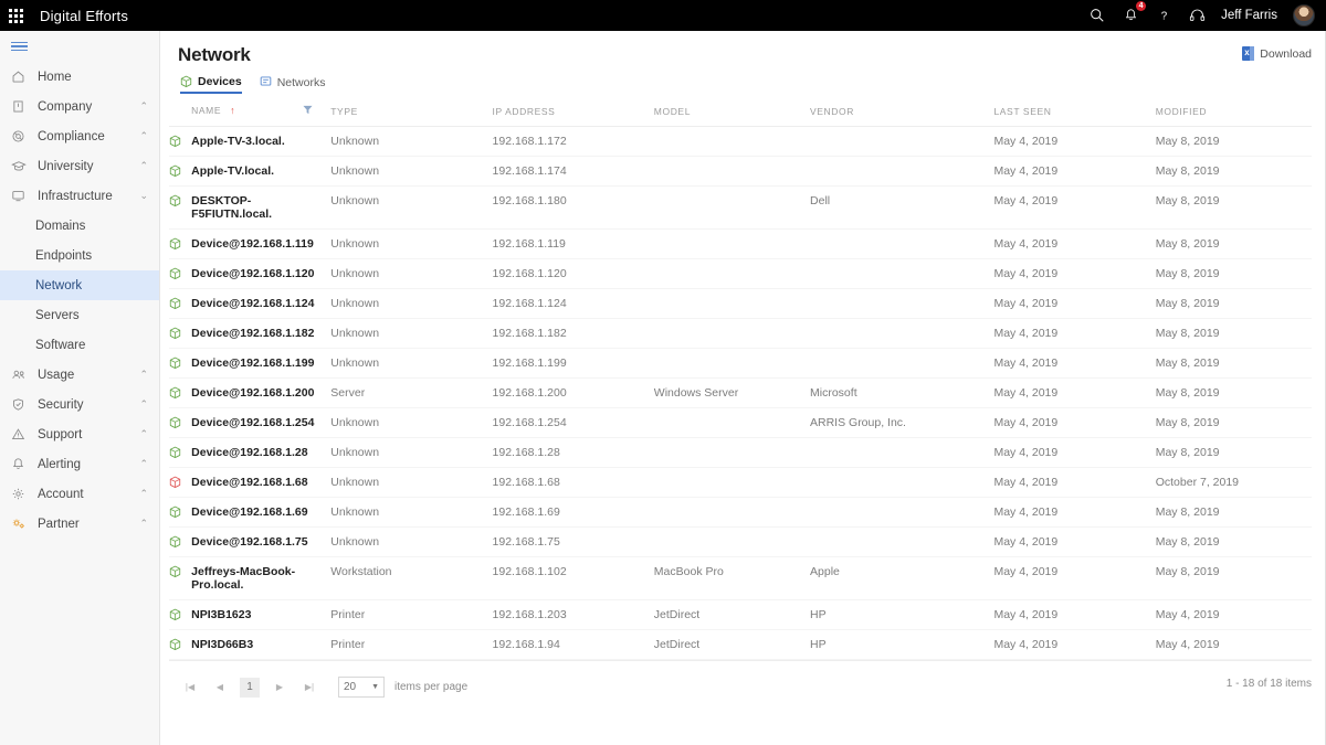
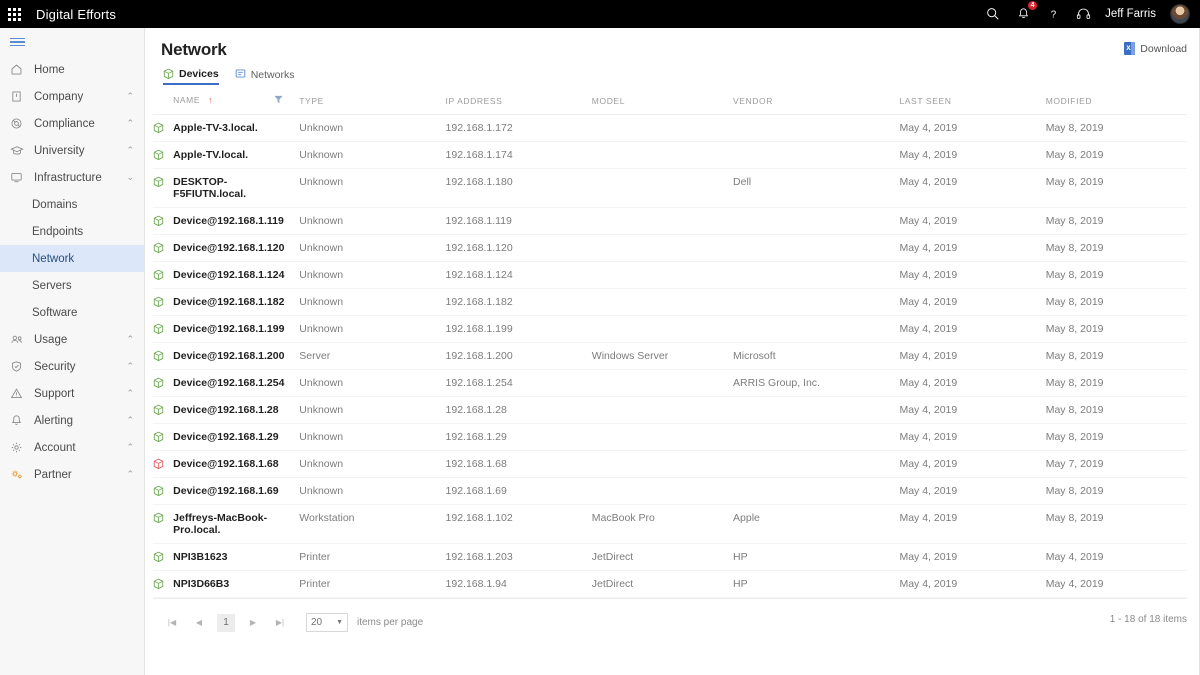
  Digital Efforts
  ?
  Jeff Farris
  Home
  Company
  ⌃
  Compliance
  ⌃
  University
  ⌃
  Infrastructure
  ⌄
  Domains
  Endpoints
  Network
  Servers
  Software
  Usage
  ⌃
  Security
  ⌃
  Support
  ⌃
  Alerting
  ⌃
  Account
  ⌃
  Partner
  ⌃
  Network
  Download
  Devices
  Networks
  	NAME ↑	TYPE	IP ADDRESS	MODEL	VENDOR	LAST SEEN	MODIFIED
  	Apple-TV-3.local.	Unknown	192.168.1.172			May 4, 2019	May 8, 2019
  	Apple-TV.local.	Unknown	192.168.1.174			May 4, 2019	May 8, 2019
  	DESKTOP-F5FIUTN.local.	Unknown	192.168.1.180		Dell	May 4, 2019	May 8, 2019
  	Device@192.168.1.119	Unknown	192.168.1.119			May 4, 2019	May 8, 2019
  	Device@192.168.1.120	Unknown	192.168.1.120			May 4, 2019	May 8, 2019
  	Device@192.168.1.124	Unknown	192.168.1.124			May 4, 2019	May 8, 2019
  	Device@192.168.1.182	Unknown	192.168.1.182			May 4, 2019	May 8, 2019
  	Device@192.168.1.199	Unknown	192.168.1.199			May 4, 2019	May 8, 2019
  	Device@192.168.1.200	Server	192.168.1.200	Windows Server	Microsoft	May 4, 2019	May 8, 2019
  	Device@192.168.1.254	Unknown	192.168.1.254		ARRIS Group, Inc.	May 4, 2019	May 8, 2019
  	Device@192.168.1.28	Unknown	192.168.1.28			May 4, 2019	May 8, 2019
+ 	Device@192.168.1.29	Unknown	192.168.1.29			May 4, 2019	May 8, 2019
- 	Device@192.168.1.68	Unknown	192.168.1.68			May 4, 2019	October 7, 2019
+ 	Device@192.168.1.68	Unknown	192.168.1.68			May 4, 2019	May 7, 2019
  	Device@192.168.1.69	Unknown	192.168.1.69			May 4, 2019	May 8, 2019
- 	Device@192.168.1.75	Unknown	192.168.1.75			May 4, 2019	May 8, 2019
  	Jeffreys-MacBook-Pro.local.	Workstation	192.168.1.102	MacBook Pro	Apple	May 4, 2019	May 8, 2019
  	NPI3B1623	Printer	192.168.1.203	JetDirect	HP	May 4, 2019	May 4, 2019
  	NPI3D66B3	Printer	192.168.1.94	JetDirect	HP	May 4, 2019	May 4, 2019
  |◀
  ◀
  1
  ▶
  ▶|
  20
  items per page
  1 - 18 of 18 items
